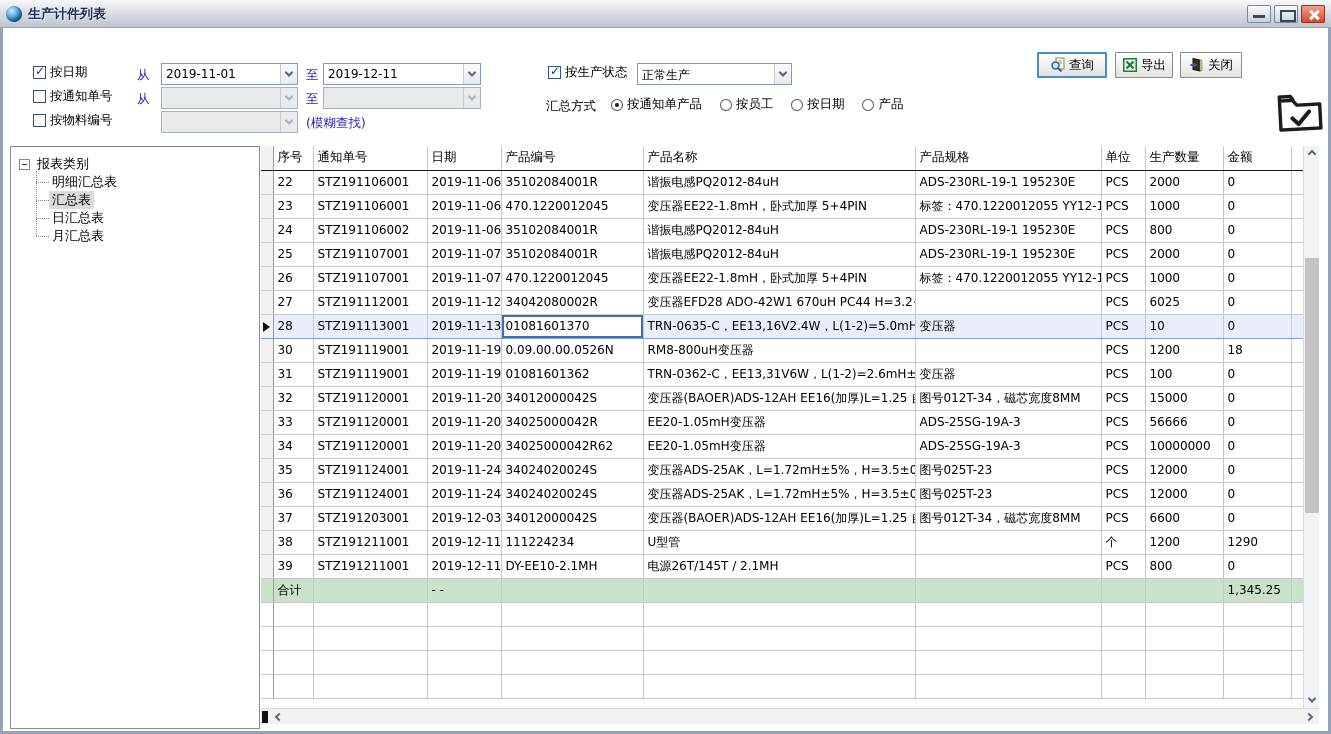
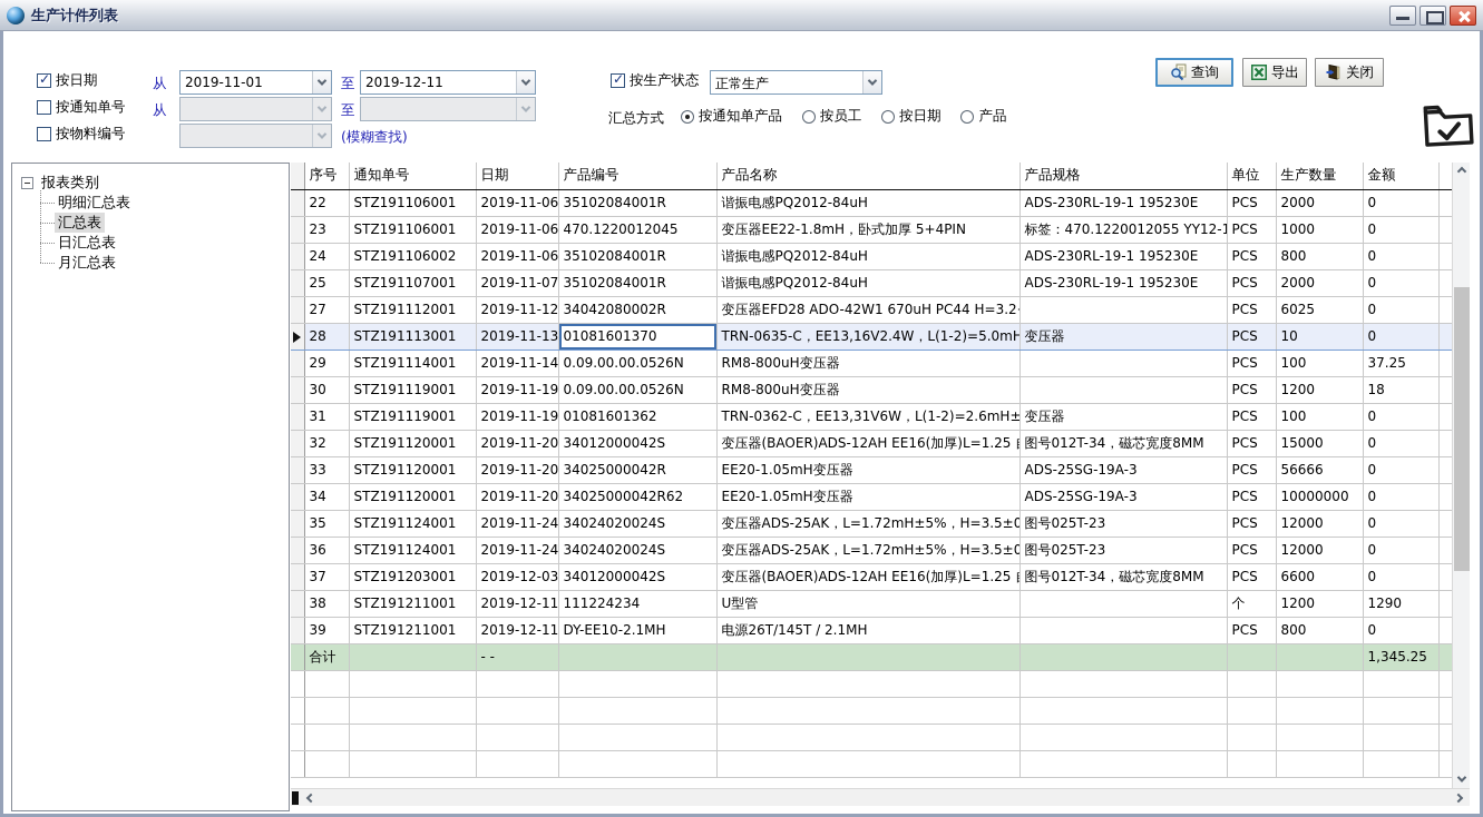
  生产计件列表
  按日期
  从
  2019-11-01
  至
  2019-12-11
  按生产状态
  正常生产
  查询
  导出
  关闭
  按通知单号
  从
  至
  汇总方式
  按通知单产品
  按员工
  按日期
  产品
  按物料编号
  (模糊查找)
  报表类别
  明细汇总表
  汇总表
  日汇总表
  月汇总表
  	序号	通知单号	日期	产品编号	产品名称	产品规格	单位	生产数量	金额
  	22	STZ191106001	2019-11-06	35102084001R	谐振电感PQ2012-84uH	ADS-230RL-19-1 195230E	PCS	2000	0
  	23	STZ191106001	2019-11-06	470.1220012045	变压器EE22-1.8mH，卧式加厚 5+4PIN	标签：470.1220012055 YY12-1	PCS	1000	0
  	24	STZ191106002	2019-11-06	35102084001R	谐振电感PQ2012-84uH	ADS-230RL-19-1 195230E	PCS	800	0
  	25	STZ191107001	2019-11-07	35102084001R	谐振电感PQ2012-84uH	ADS-230RL-19-1 195230E	PCS	2000	0
- 	26	STZ191107001	2019-11-07	470.1220012045	变压器EE22-1.8mH，卧式加厚 5+4PIN	标签：470.1220012055 YY12-1	PCS	1000	0
  	27	STZ191112001	2019-11-12	34042080002R	变压器EFD28 ADO-42W1 670uH PC44 H=3.2		PCS	6025	0
  	28	STZ191113001	2019-11-13	01081601370	TRN-0635-C，EE13,16V2.4W，L(1-2)=5.0mH	变压器	PCS	10	0
+ 	29	STZ191114001	2019-11-14	0.09.00.00.0526N	RM8-800uH变压器		PCS	100	37.25
  	30	STZ191119001	2019-11-19	0.09.00.00.0526N	RM8-800uH变压器		PCS	1200	18
  	31	STZ191119001	2019-11-19	01081601362	TRN-0362-C，EE13,31V6W，L(1-2)=2.6mH±	变压器	PCS	100	0
  	32	STZ191120001	2019-11-20	34012000042S	变压器(BAOER)ADS-12AH EE16(加厚)L=1.25	图号012T-34，磁芯宽度8MM	PCS	15000	0
  	33	STZ191120001	2019-11-20	34025000042R	EE20-1.05mH变压器	ADS-25SG-19A-3	PCS	56666	0
  	34	STZ191120001	2019-11-20	34025000042R62	EE20-1.05mH变压器	ADS-25SG-19A-3	PCS	10000000	0
  	35	STZ191124001	2019-11-24	34024020024S	变压器ADS-25AK，L=1.72mH±5%，H=3.5±0	图号025T-23	PCS	12000	0
  	36	STZ191124001	2019-11-24	34024020024S	变压器ADS-25AK，L=1.72mH±5%，H=3.5±0	图号025T-23	PCS	12000	0
  	37	STZ191203001	2019-12-03	34012000042S	变压器(BAOER)ADS-12AH EE16(加厚)L=1.25	图号012T-34，磁芯宽度8MM	PCS	6600	0
  	38	STZ191211001	2019-12-11	111224234	U型管		个	1200	1290
  	39	STZ191211001	2019-12-11	DY-EE10-2.1MH	电源26T/145T / 2.1MH		PCS	800	0
  	合计		- -						1,345.25
